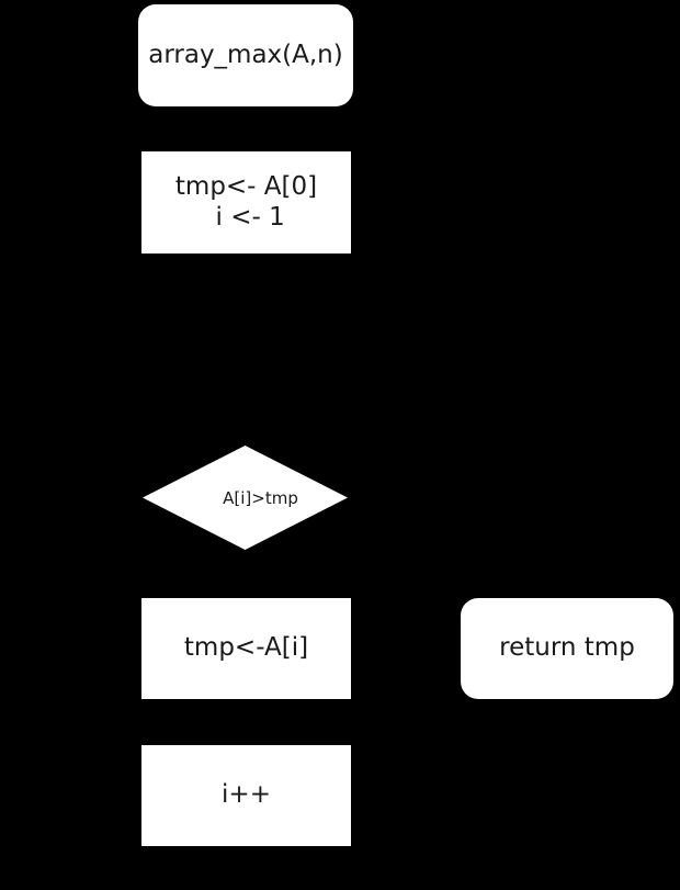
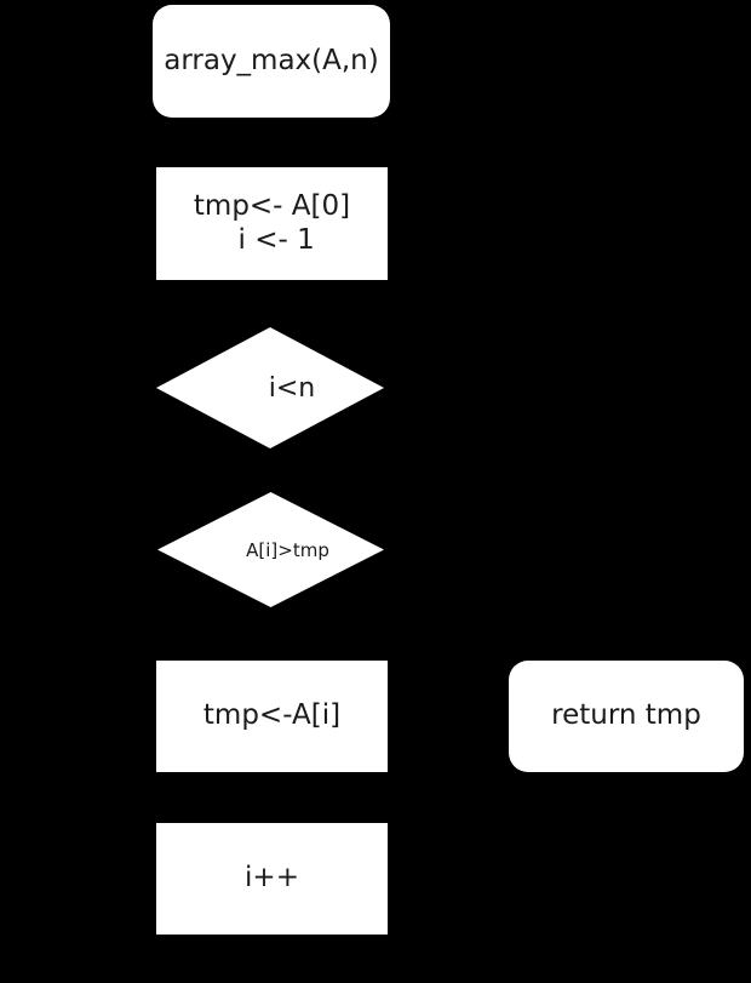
  array_max(A,n)
  tmp<- A[0]
  i <- 1
+ i<n
  A[i]>tmp
  tmp<-A[i]
  return tmp
  i++
